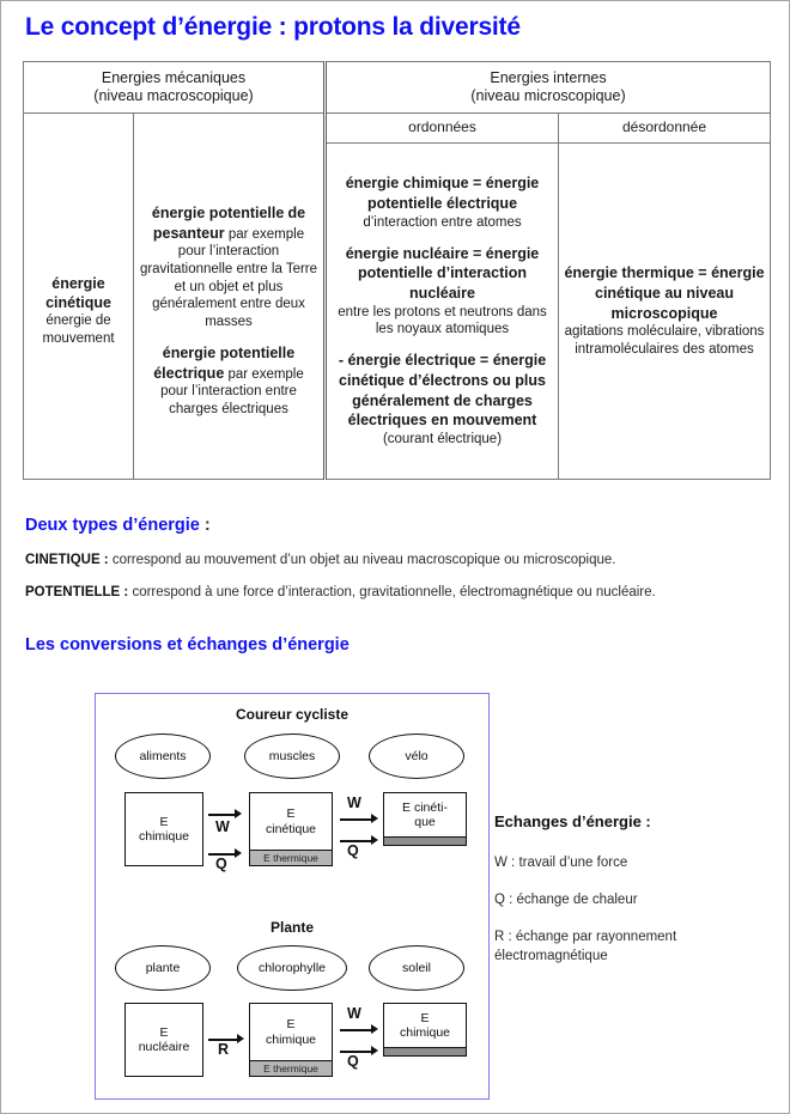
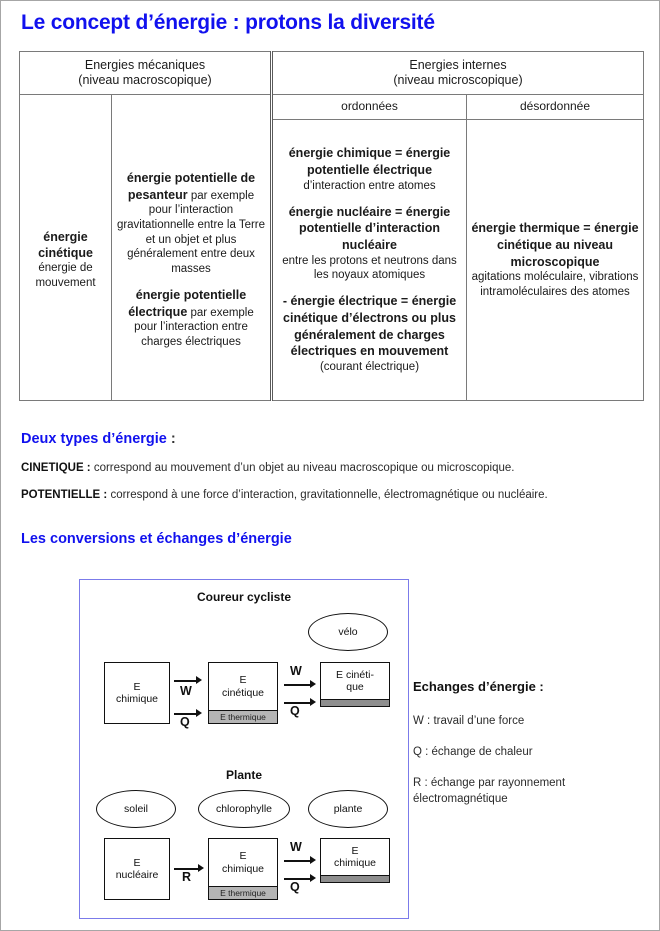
  Le concept d’énergie : protons la diversité
  Energies mécaniques (niveau macroscopique)	Energies internes (niveau microscopique)
  		ordonnées	désordonnée
  énergie cinétique énergie de mouvement	énergie potentielle de pesanteur par exemple pour l’interaction gravitationnelle entre la Terre et un objet et plus généralement entre deux masses énergie potentielle électrique par exemple pour l’interaction entre charges électriques	énergie chimique = énergie potentielle électrique d’interaction entre atomes énergie nucléaire = énergie potentielle d’interaction nucléaire entre les protons et neutrons dans les noyaux atomiques - énergie électrique = énergie cinétique d’électrons ou plus généralement de charges électriques en mouvement (courant électrique)	énergie thermique = énergie cinétique au niveau microscopique agitations moléculaire, vibrations intramoléculaires des atomes
  Deux types d’énergie :
  CINETIQUE : correspond au mouvement d’un objet au niveau macroscopique ou microscopique.
  POTENTIELLE : correspond à une force d’interaction, gravitationnelle, électromagnétique ou nucléaire.
  Les conversions et échanges d’énergie
  Coureur cycliste
- aliments
- muscles
  vélo
  E
  chimique
  W
  Q
  E
  cinétique
  E thermique
  W
  Q
  E cinéti-
  que
  Plante
- plante
+ soleil
  chlorophylle
- soleil
+ plante
  E
  nucléaire
  R
  E
  chimique
  E thermique
  W
  Q
  E
  chimique
  Echanges d’énergie :
  W : travail d’une force
  Q : échange de chaleur
  R : échange par rayonnement électromagnétique
